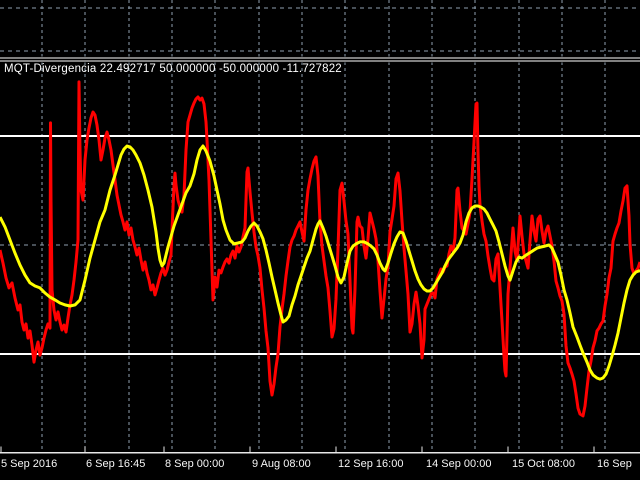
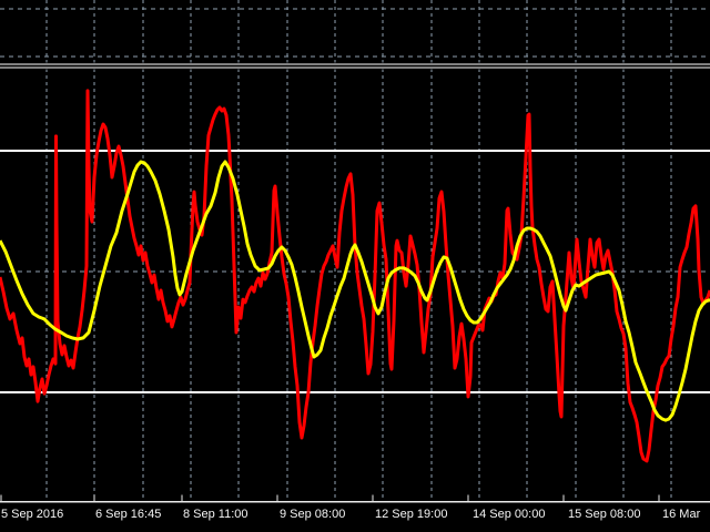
- MQT-Divergencia 22.492717 50.000000 -50.000000 -11.727822
  5 Sep 2016
  6 Sep 16:45
- 8 Sep 00:00
+ 8 Sep 11:00
- 9 Aug 08:00
+ 9 Sep 08:00
- 12 Sep 16:00
+ 12 Sep 19:00
  14 Sep 00:00
- 15 Oct 08:00
+ 15 Sep 08:00
- 16 Sep
+ 16 Mar
